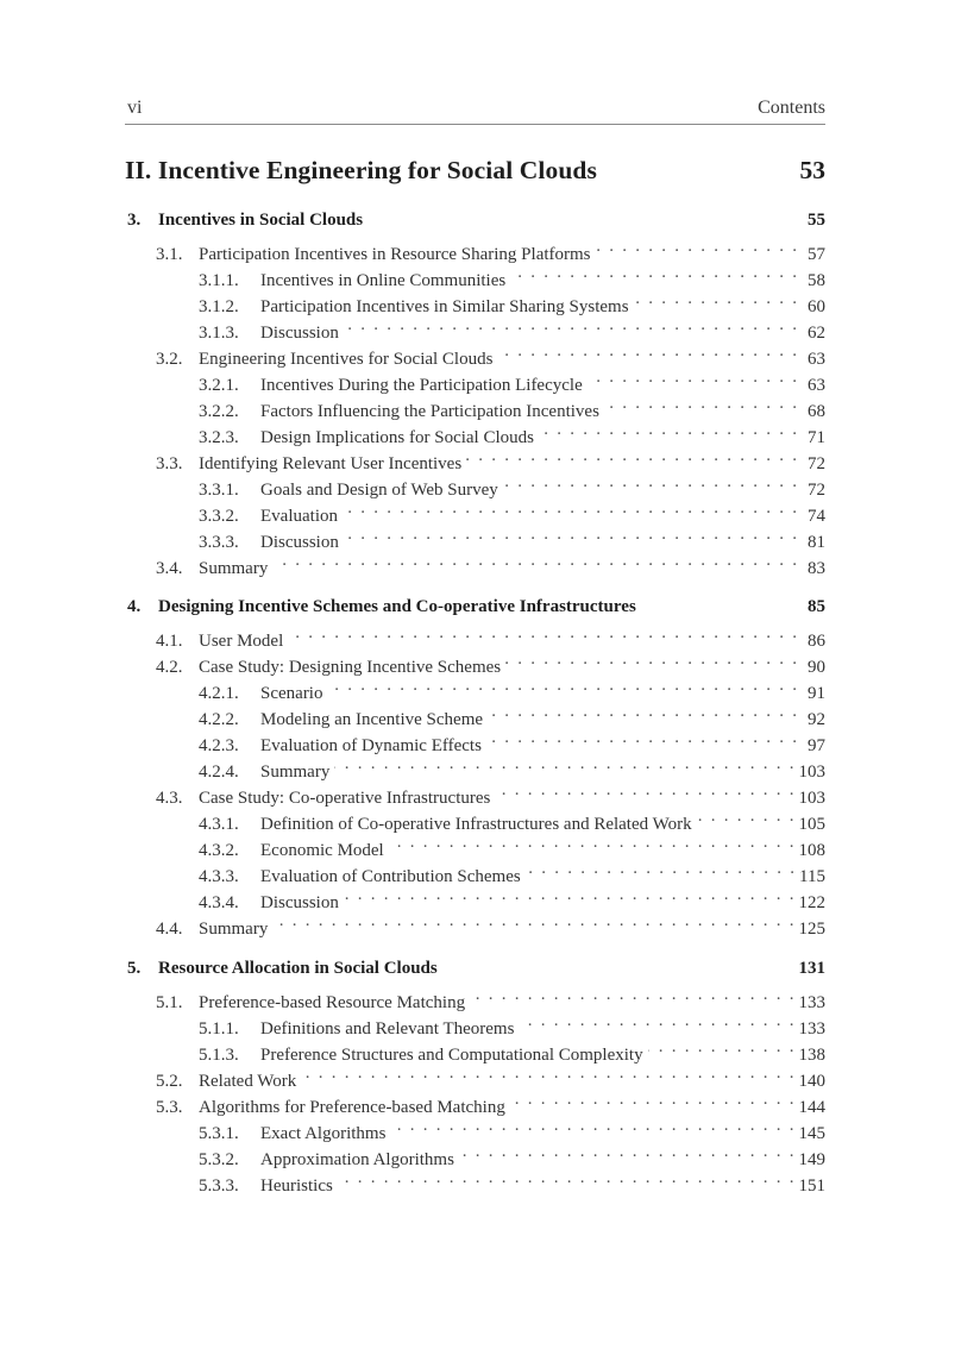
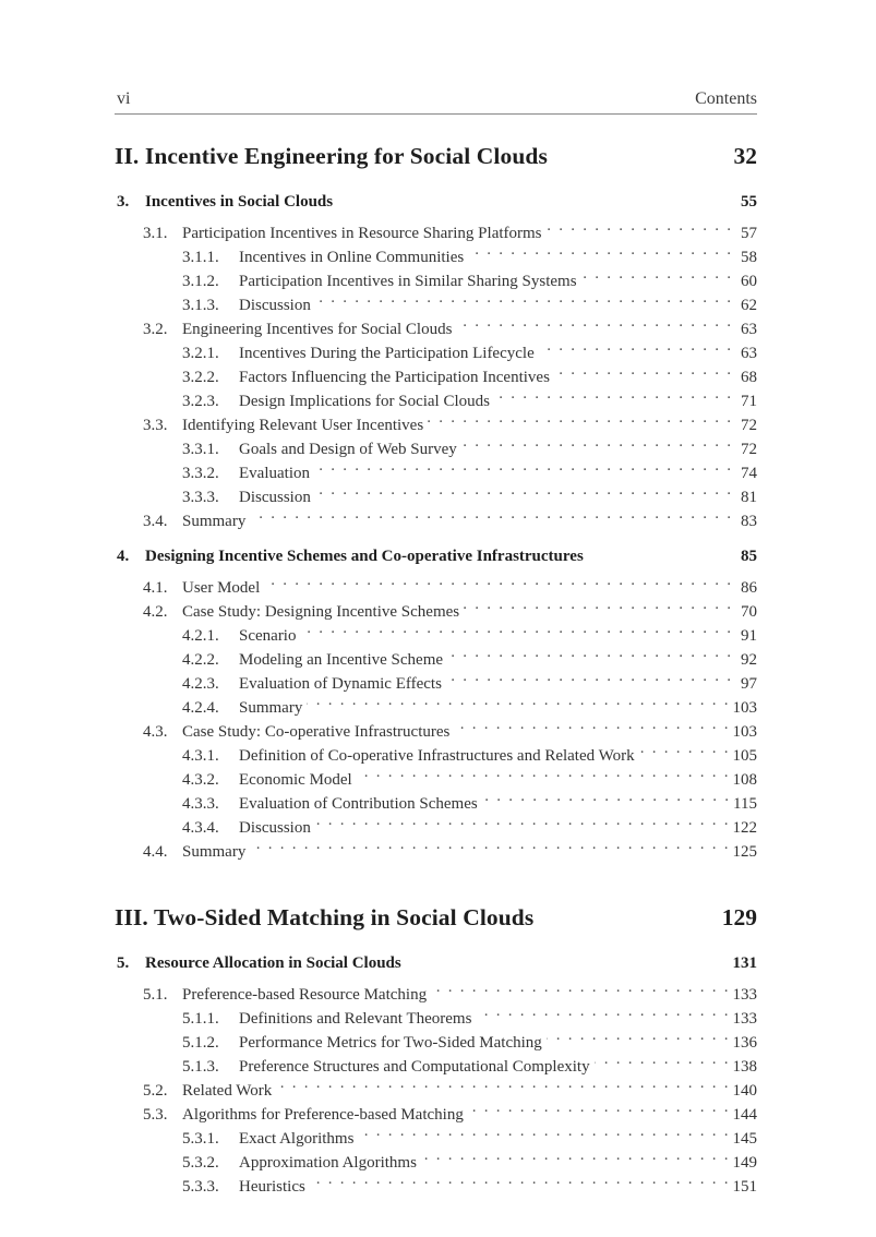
  vi
  Contents
  II. Incentive Engineering for Social Clouds
- 53
+ 32
  3.
  Incentives in Social Clouds
  55
  3.1.
  Participation Incentives in Resource Sharing Platforms
  57
  3.1.1.
  Incentives in Online Communities
  58
  3.1.2.
  Participation Incentives in Similar Sharing Systems
  60
  3.1.3.
  Discussion
  62
  3.2.
  Engineering Incentives for Social Clouds
  63
  3.2.1.
  Incentives During the Participation Lifecycle
  63
  3.2.2.
  Factors Influencing the Participation Incentives
  68
  3.2.3.
  Design Implications for Social Clouds
  71
  3.3.
  Identifying Relevant User Incentives
  72
  3.3.1.
  Goals and Design of Web Survey
  72
  3.3.2.
  Evaluation
  74
  3.3.3.
  Discussion
  81
  3.4.
  Summary
  83
  4.
  Designing Incentive Schemes and Co-operative Infrastructures
  85
  4.1.
  User Model
  86
  4.2.
  Case Study: Designing Incentive Schemes
- 90
+ 70
  4.2.1.
  Scenario
  91
  4.2.2.
  Modeling an Incentive Scheme
  92
  4.2.3.
  Evaluation of Dynamic Effects
  97
  4.2.4.
  Summary
  103
  4.3.
  Case Study: Co-operative Infrastructures
  103
  4.3.1.
  Definition of Co-operative Infrastructures and Related Work
  105
  4.3.2.
  Economic Model
  108
  4.3.3.
  Evaluation of Contribution Schemes
  115
  4.3.4.
  Discussion
  122
  4.4.
  Summary
  125
+ III. Two-Sided Matching in Social Clouds
+ 129
  5.
  Resource Allocation in Social Clouds
  131
  5.1.
  Preference-based Resource Matching
  133
  5.1.1.
  Definitions and Relevant Theorems
  133
+ 5.1.2.
+ Performance Metrics for Two-Sided Matching
+ 136
  5.1.3.
  Preference Structures and Computational Complexity
  138
  5.2.
  Related Work
  140
  5.3.
  Algorithms for Preference-based Matching
  144
  5.3.1.
  Exact Algorithms
  145
  5.3.2.
  Approximation Algorithms
  149
  5.3.3.
  Heuristics
  151
